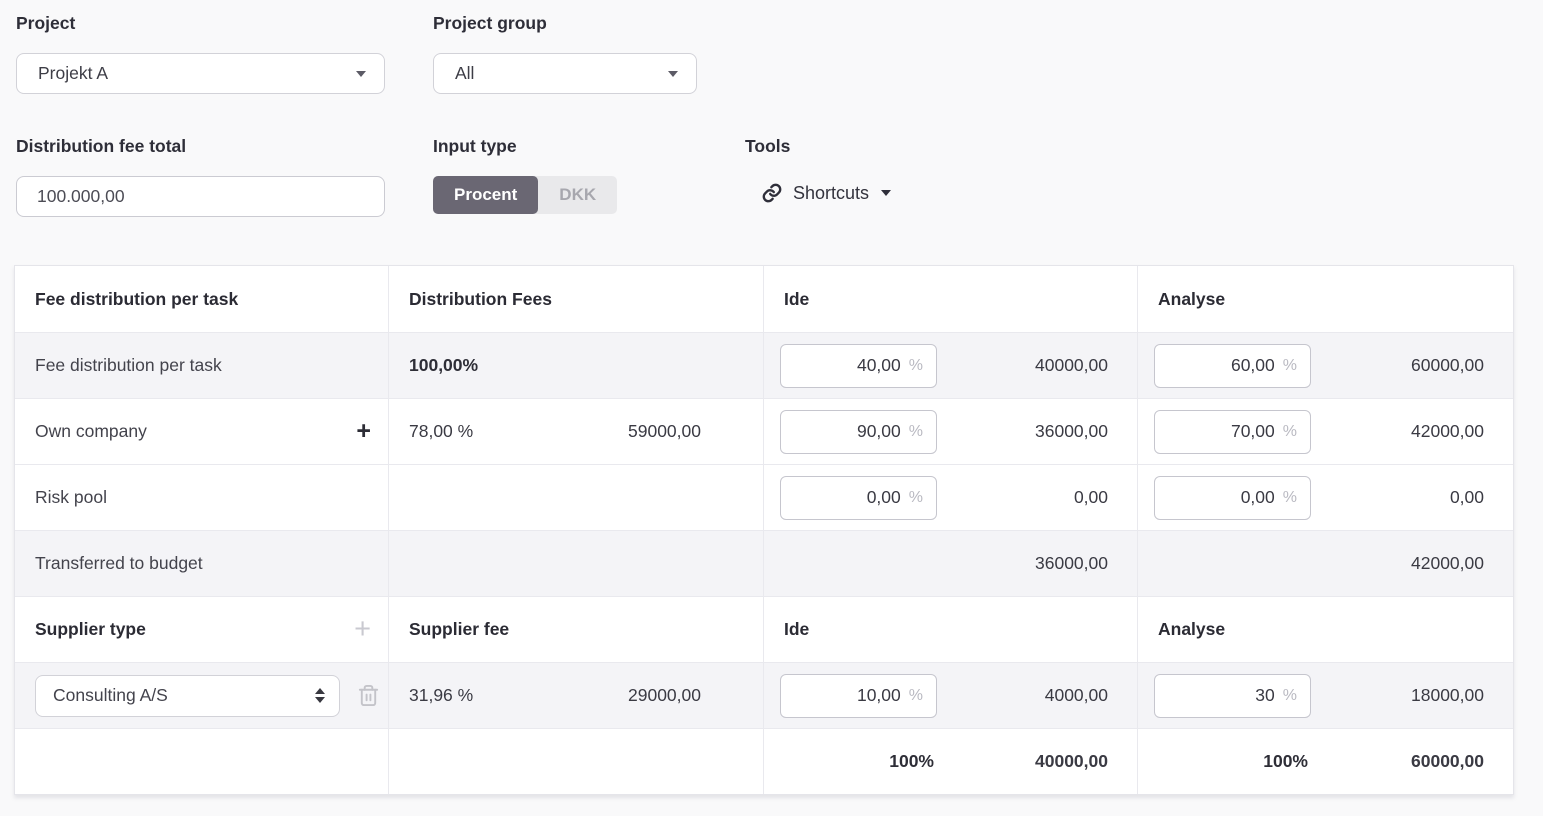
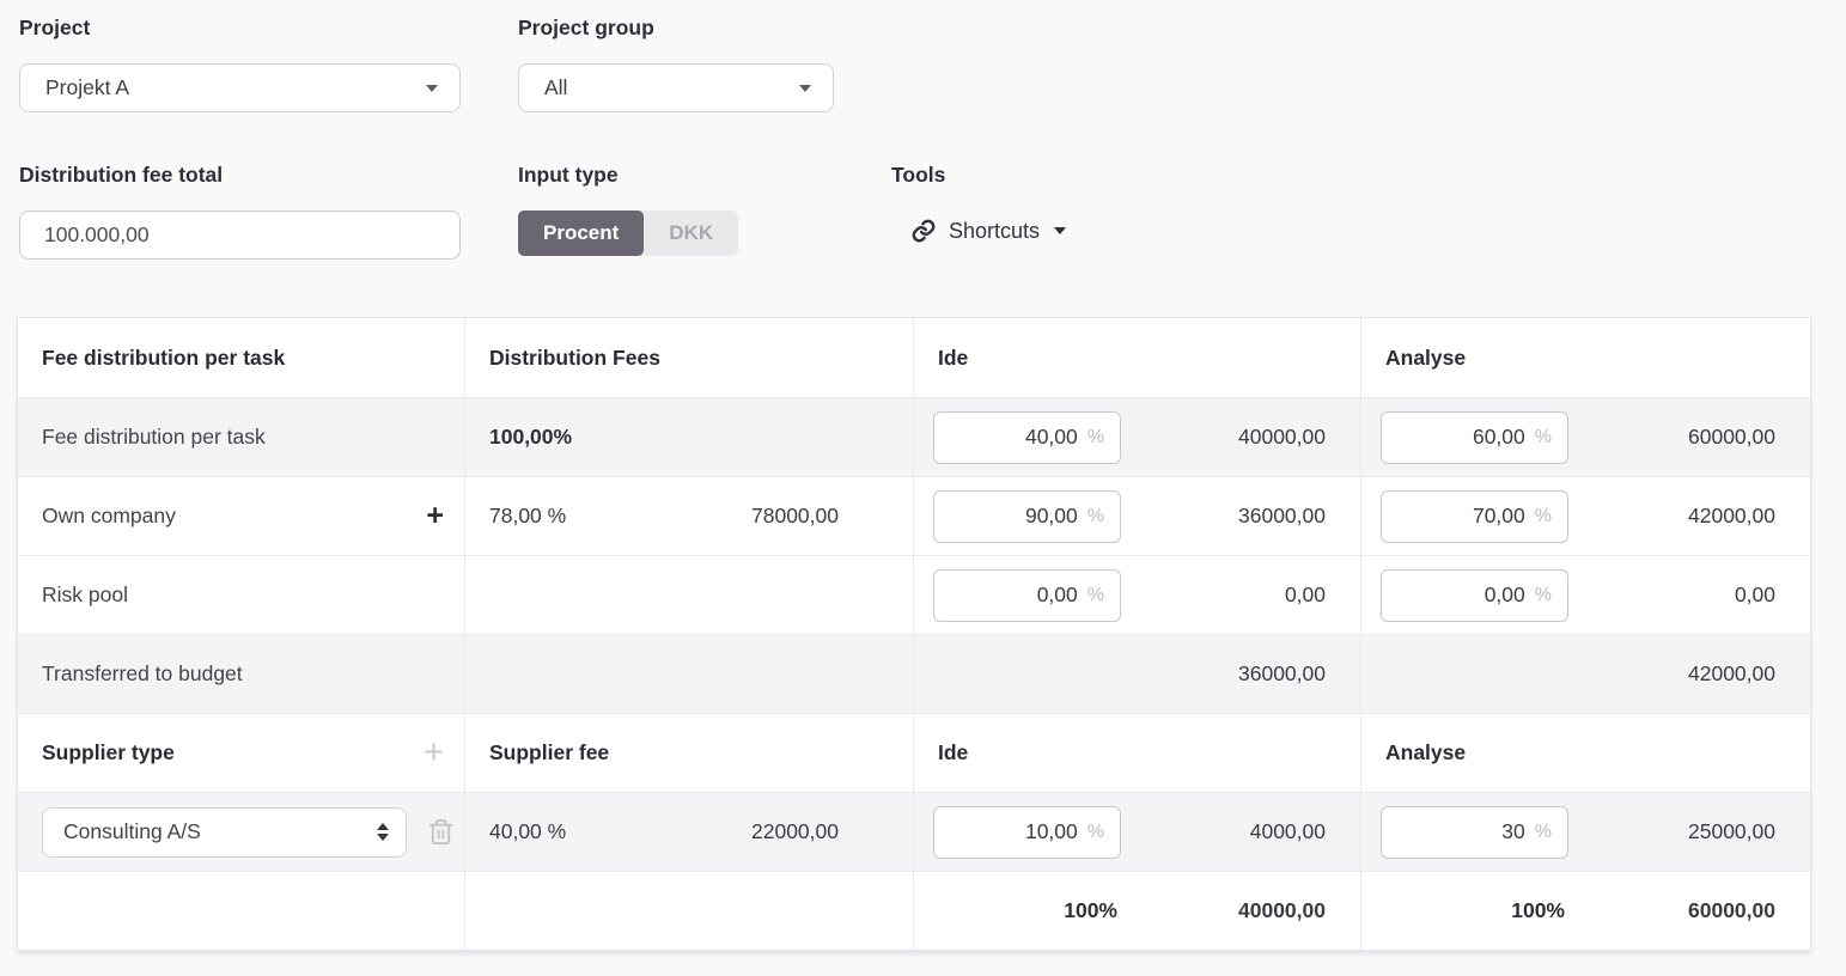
  Project
  Projekt A
  Project group
  All
  Distribution fee total
  100.000,00
  Input type
  Procent
  DKK
  Tools
  Shortcuts
  Fee distribution per task
  Distribution Fees
  Ide
  Analyse
  Fee distribution per task
  100,00%
  40,00
  %
  40000,00
  60,00
  %
  60000,00
  Own company
  +
  78,00 %
- 59000,00
+ 78000,00
  90,00
  %
  36000,00
  70,00
  %
  42000,00
  Risk pool
  0,00
  %
  0,00
  0,00
  %
  0,00
  Transferred to budget
  36000,00
  42000,00
  Supplier type
  +
  Supplier fee
  Ide
  Analyse
  Consulting A/S
- 31,96 %
+ 40,00 %
- 29000,00
+ 22000,00
  10,00
  %
  4000,00
  30
  %
- 18000,00
+ 25000,00
  100%
  40000,00
  100%
  60000,00
